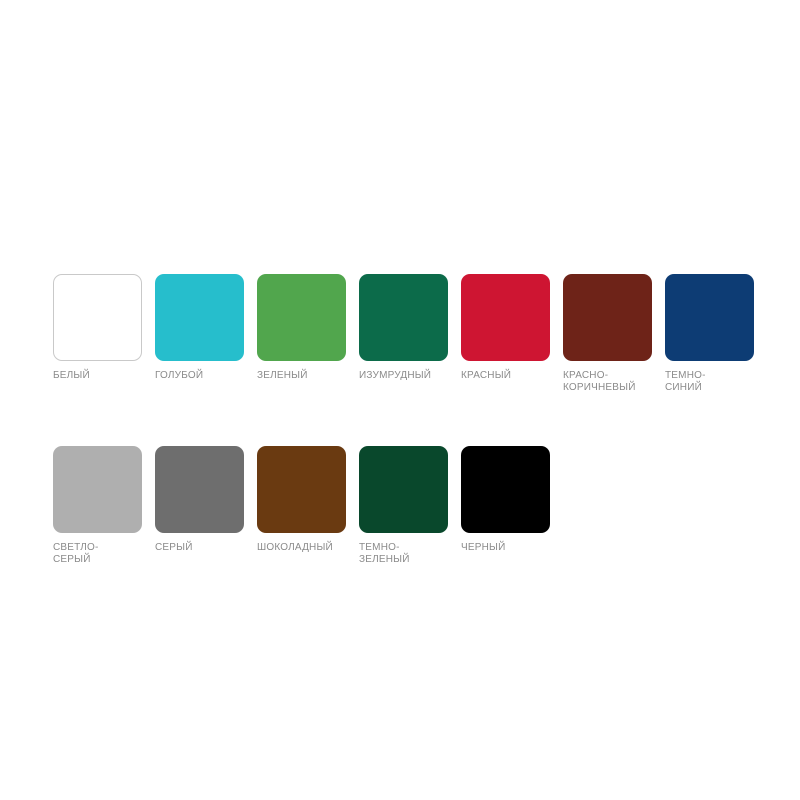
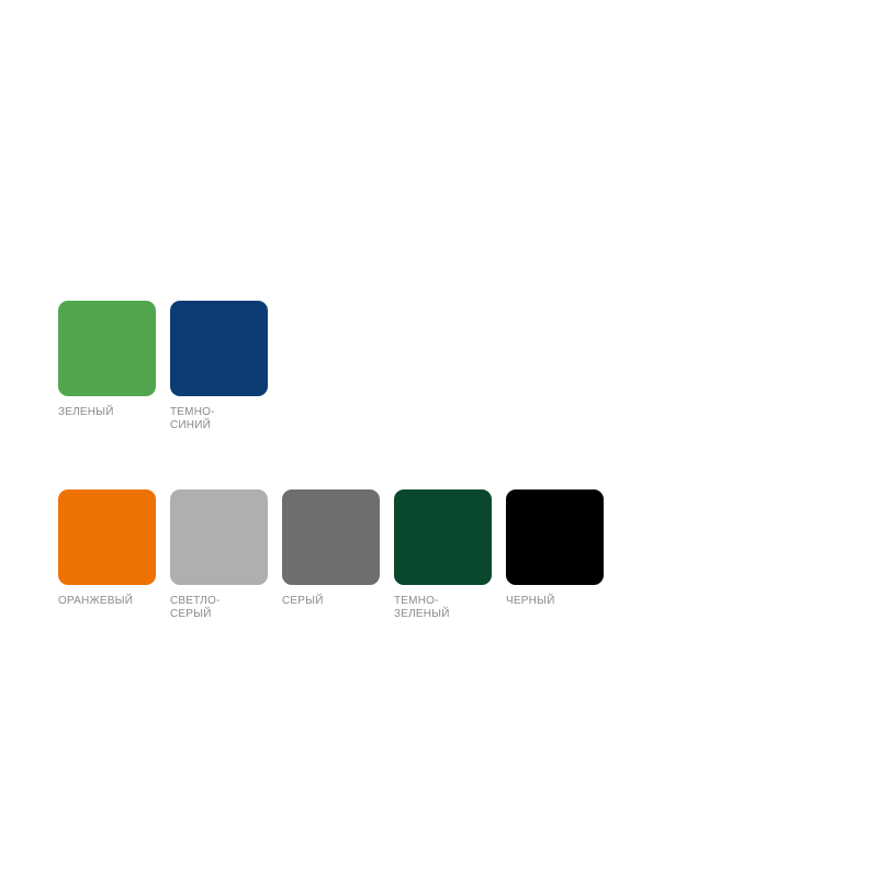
- БЕЛЫЙ
- ГОЛУБОЙ
  ЗЕЛЕНЫЙ
- ИЗУМРУДНЫЙ
- КРАСНЫЙ
- КРАСНО-
- КОРИЧНЕВЫЙ
  ТЕМНО-
  СИНИЙ
+ ОРАНЖЕВЫЙ
  СВЕТЛО-
  СЕРЫЙ
  СЕРЫЙ
- ШОКОЛАДНЫЙ
  ТЕМНО-
  ЗЕЛЕНЫЙ
  ЧЕРНЫЙ
